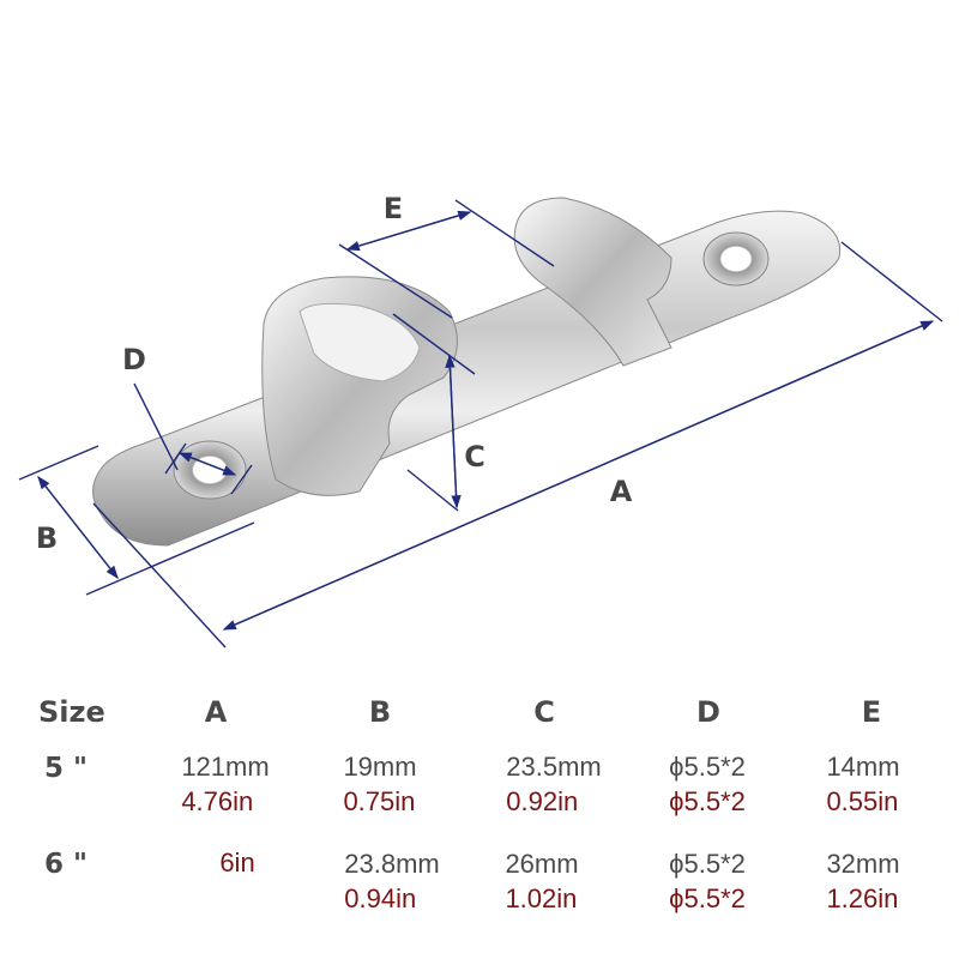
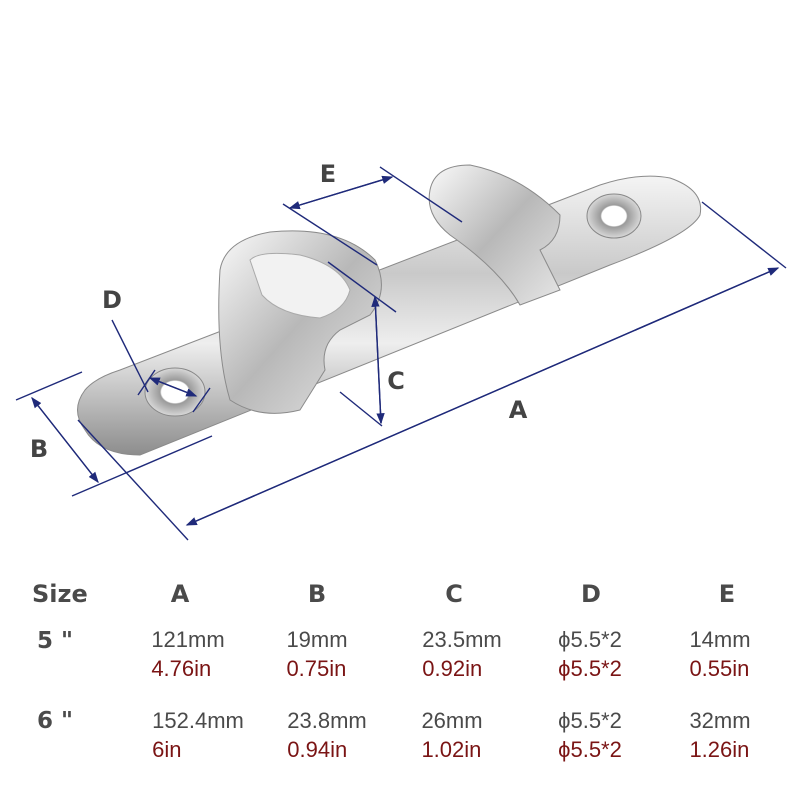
  A
  B
  C
  D
  E
  Size
  A
  B
  C
  D
  E
  5 "
  121mm
  4.76in
  19mm
  0.75in
  23.5mm
  0.92in
  ϕ5.5*2
  ϕ5.5*2
  14mm
  0.55in
  6 "
+ 152.4mm
  6in
  23.8mm
  0.94in
  26mm
  1.02in
  ϕ5.5*2
  ϕ5.5*2
  32mm
  1.26in
